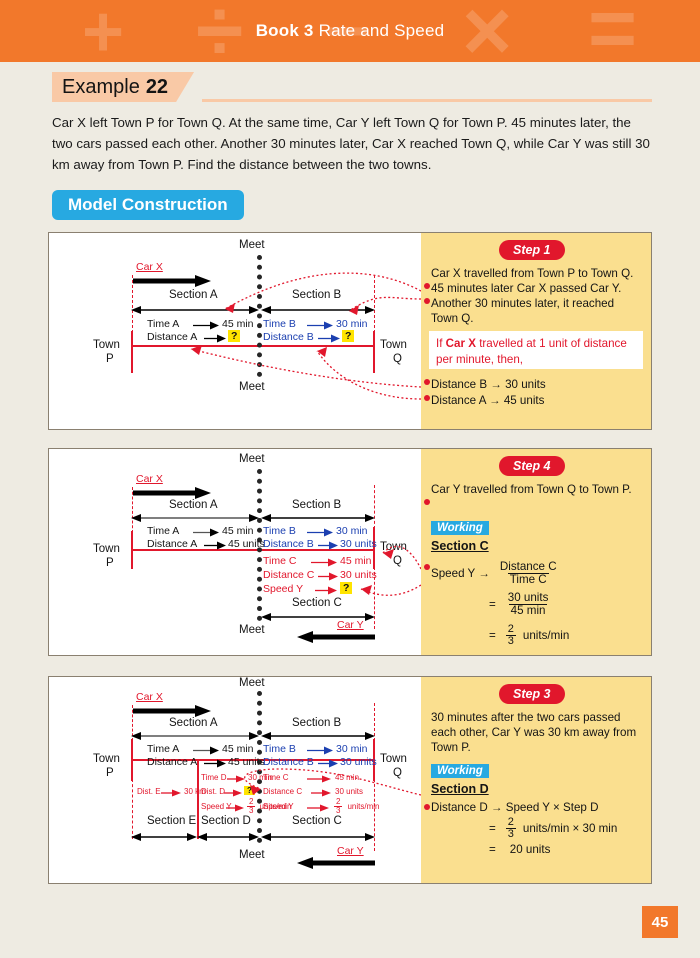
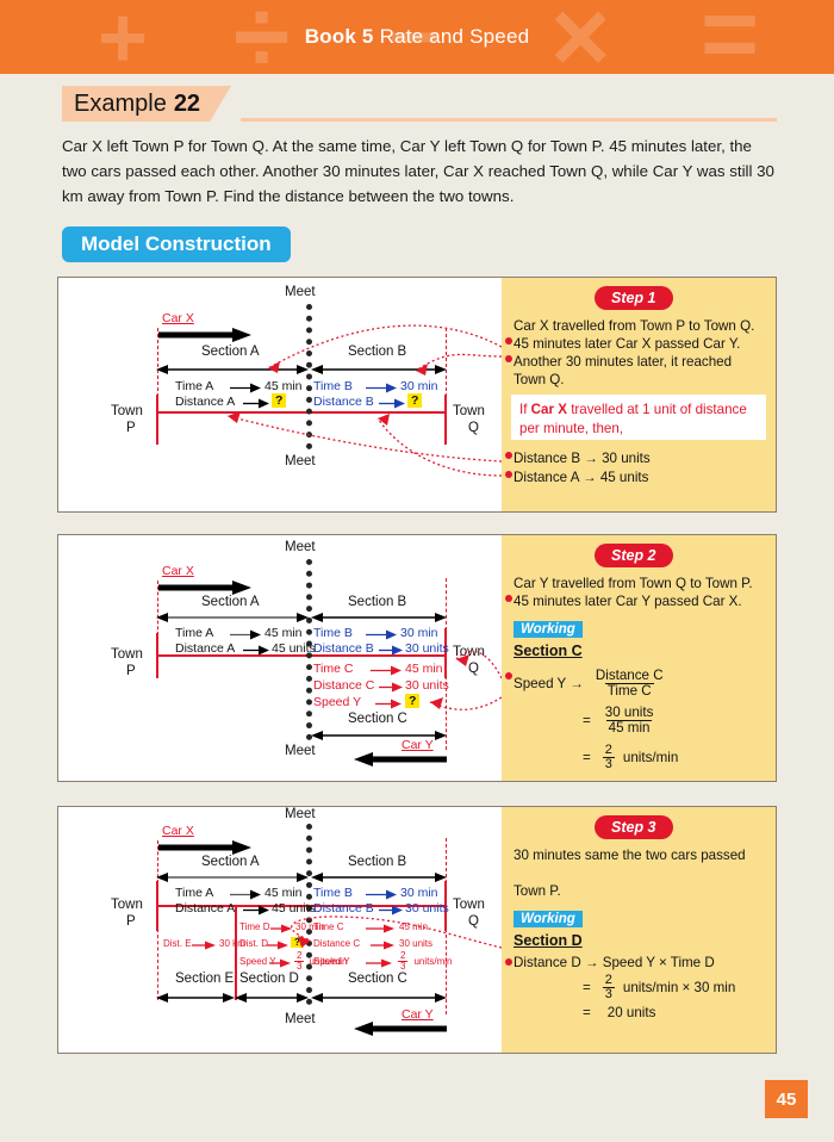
  +
  ÷
  −
  ×
  =
- Book 3
+ Book 5
  Rate and Speed
  Example
  22
  Car X left Town P for Town Q. At the same time, Car Y left Town Q for Town P. 45 minutes later, the two cars passed each other. Another 30 minutes later, Car X reached Town Q, while Car Y was still 30 km away from Town P. Find the distance between the two towns.
  Model Construction
  Meet
  Meet
  Car X
  Section A
  Section B
  Time A
  45 min
  Distance A
  ?
  Time B
  30 min
  Distance B
  ?
  Town
  P
  Town
  Q
  Step 1
  Car X travelled from Town P to Town Q.
  45 minutes later Car X passed Car Y.
  Another 30 minutes later, it reached
  Town Q.
  If Car X travelled at 1 unit of distance per minute, then,
  Distance B → 30 units
  Distance A → 45 units
  Meet
  Meet
  Car X
  Section A
  Section B
  Time A
  45 min
  Distance A
  45 units
  Time B
  30 min
  Distance B
  30 units
  Time C
  45 min
  Distance C
  30 units
  Speed Y
  ?
  Section C
  Car Y
  Town
  P
  Town
  Q
- Step 4
+ Step 2
  Car Y travelled from Town Q to Town P.
+ 45 minutes later Car Y passed Car X.
  Working
  Section C
  Speed Y →
  Distance C
  Time C
  =
  30 units
  45 min
  =
  2
  3
  units/min
  Meet
  Meet
  Car X
  Section A
  Section B
  Time A
  45 min
  Distance A
  45 units
  Time B
  30 min
  Distance B
  30 units
  Time C
  45 min
  Distance C
  30 units
  Speed Y
  2
  3
  units/min
  Dist. E
  30 km
  Time D
  30 min
  Dist. D
  ?
  Speed Y
  2
  3
  units/min
  Section E
  Section D
  Section C
  Car Y
  Town
  P
  Town
  Q
  Step 3
- 30 minutes after the two cars passed
+ 30 minutes same the two cars passed
- each other, Car Y was 30 km away from
  Town P.
  Working
  Section D
- Distance D → Speed Y × Step D
+ Distance D → Speed Y × Time D
  =
  2
  3
  units/min × 30 min
  =
  20 units
  45
